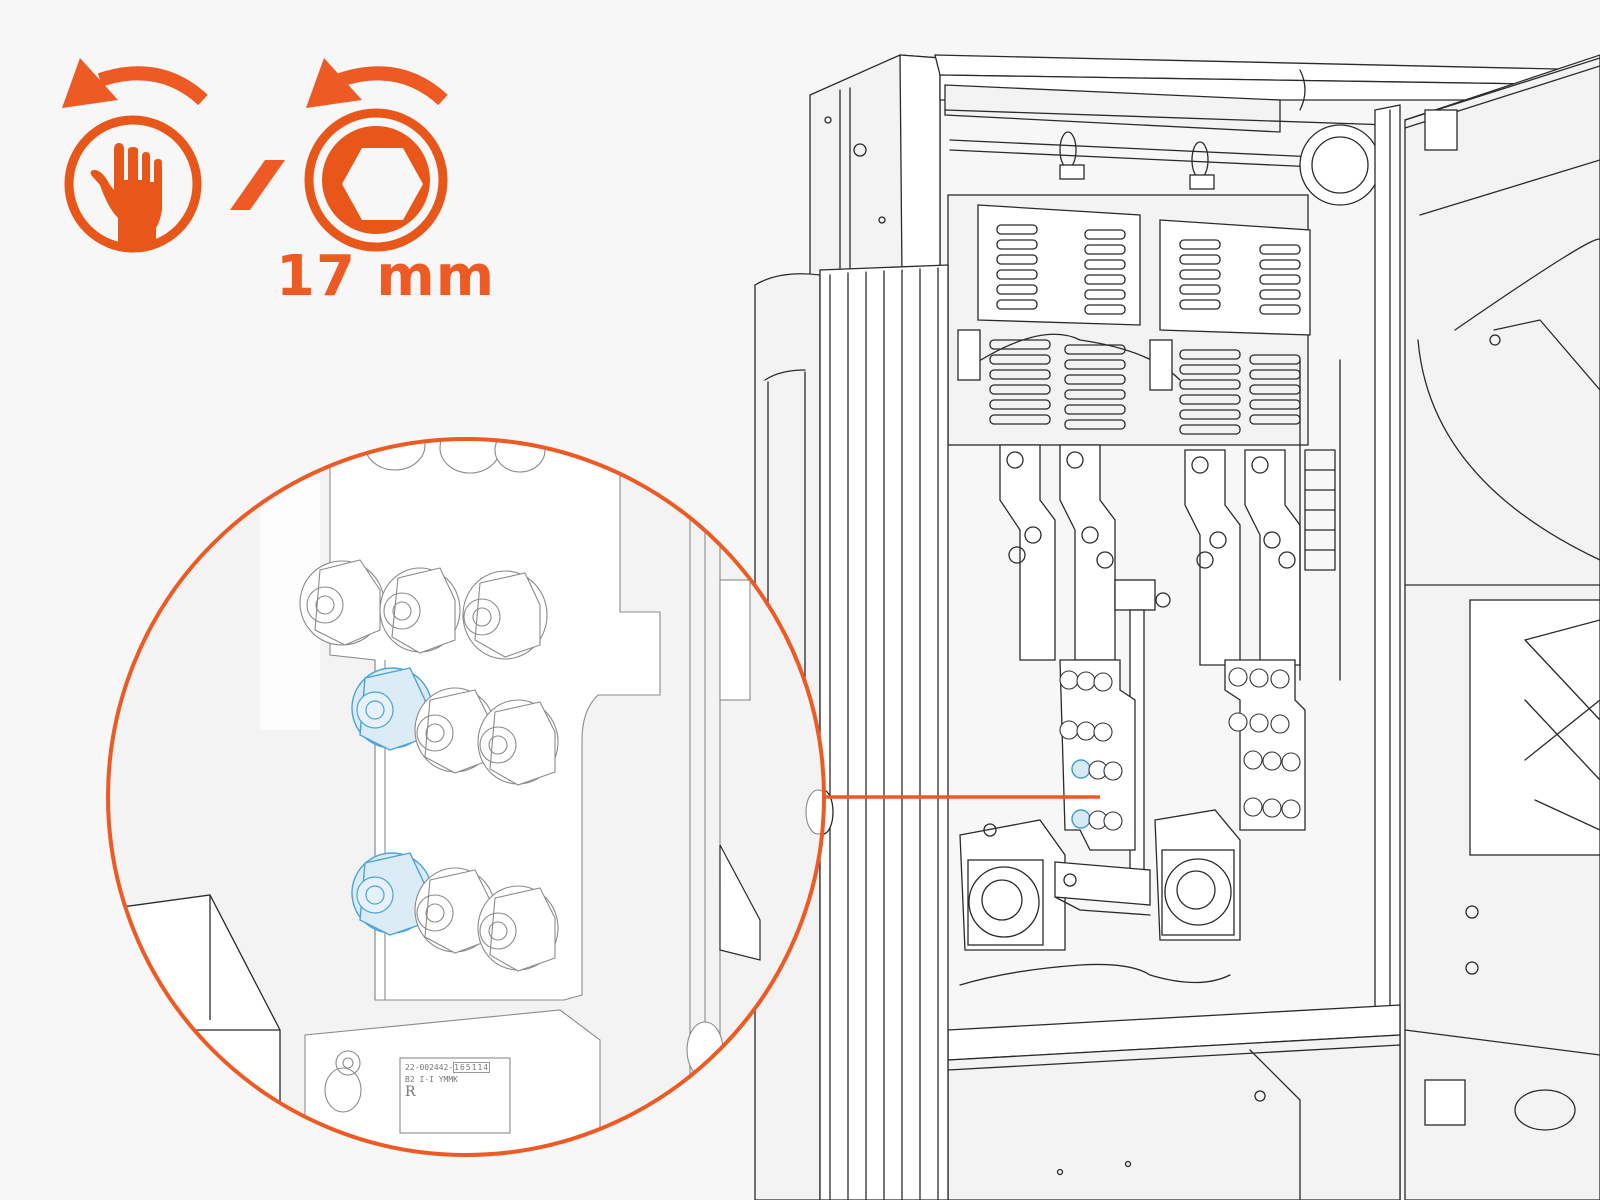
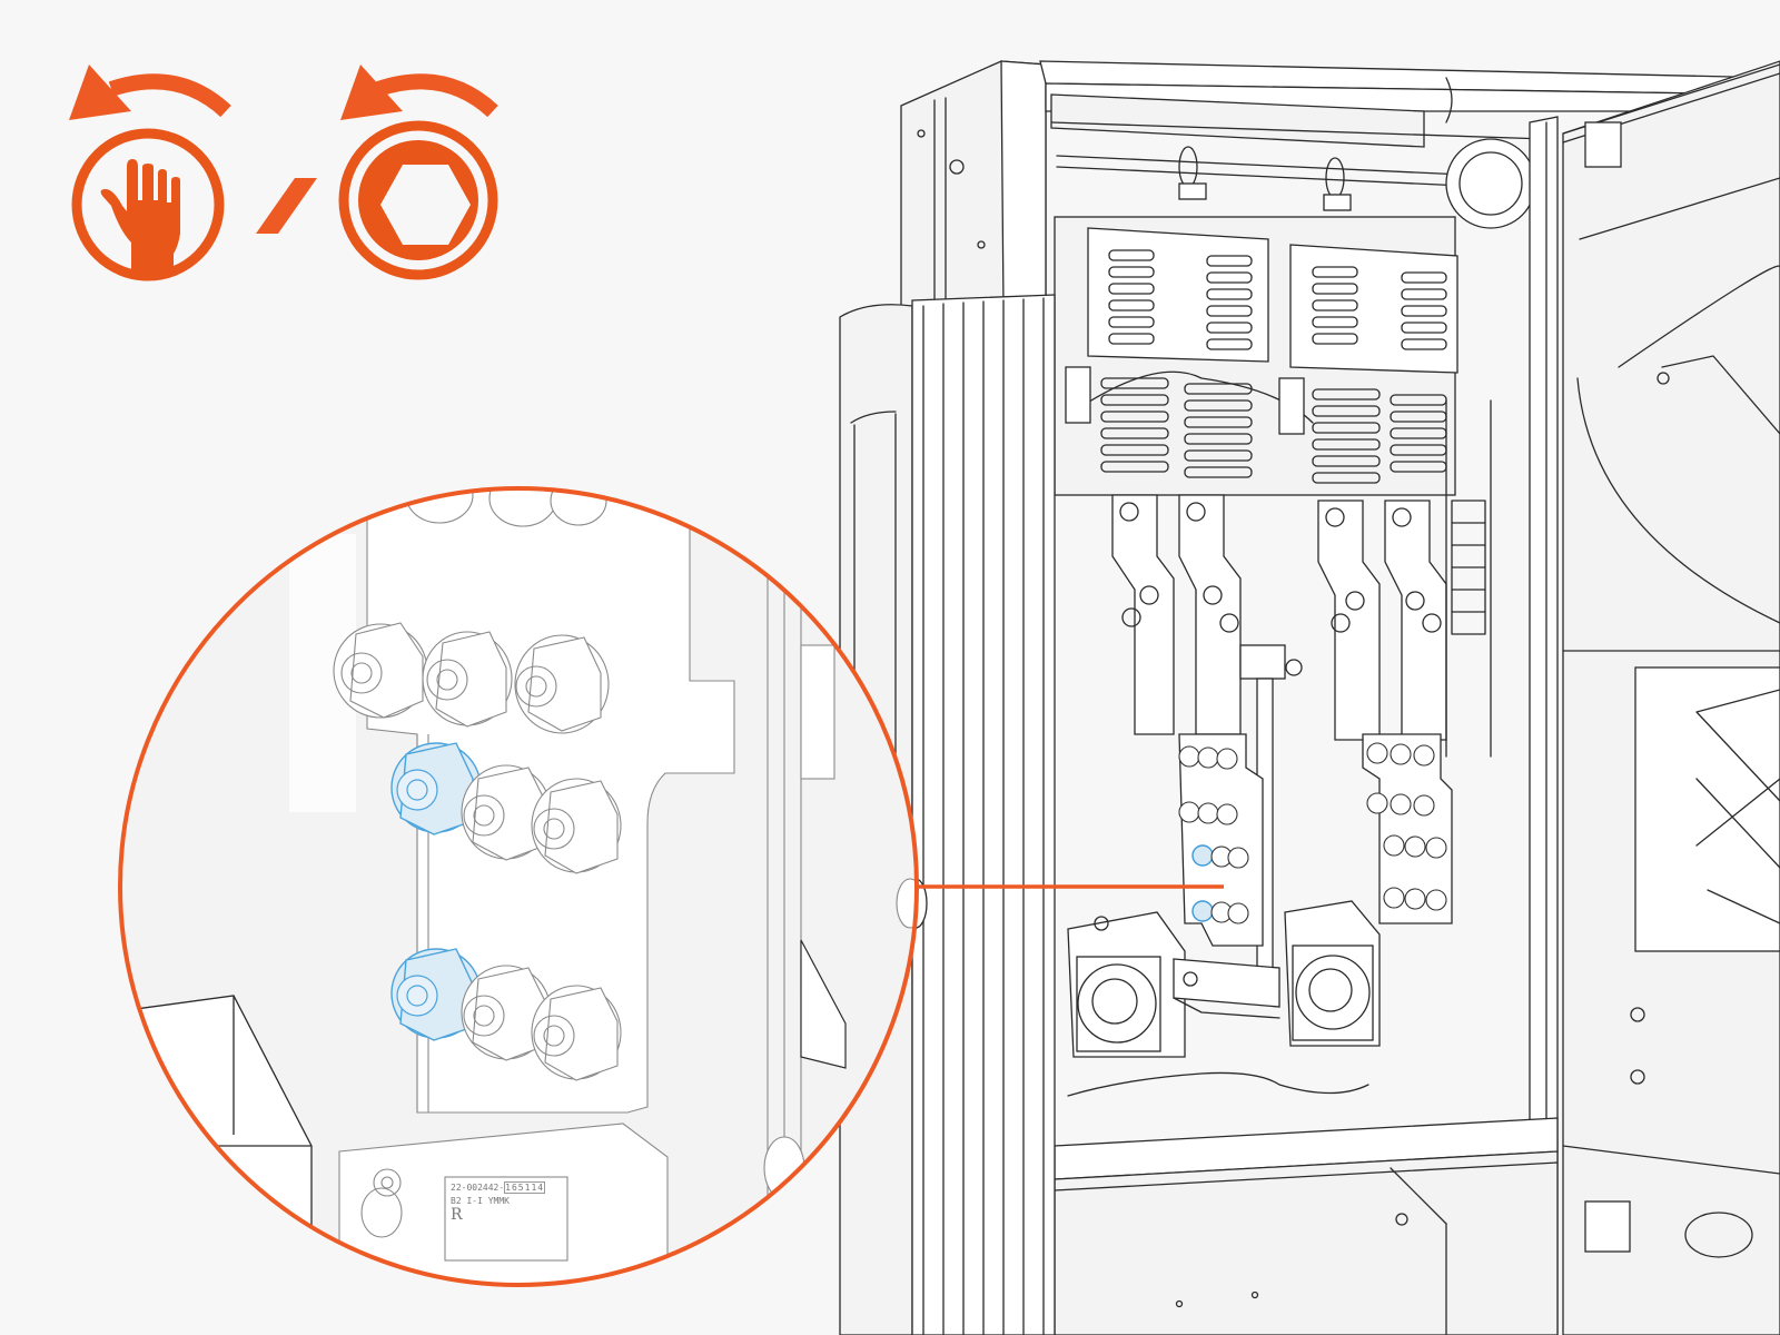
  22-002442-165114
  B2 I-I YMMK
  R
- 17 mm
